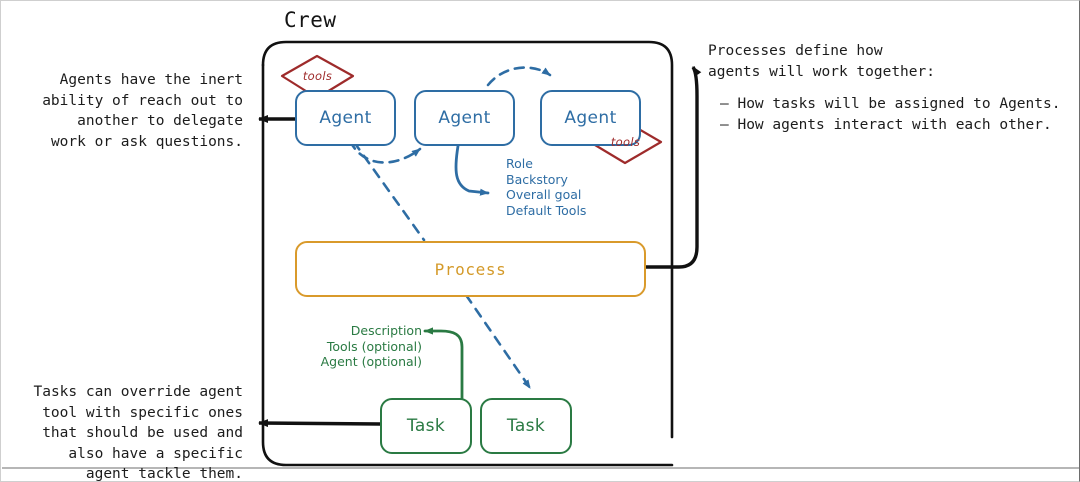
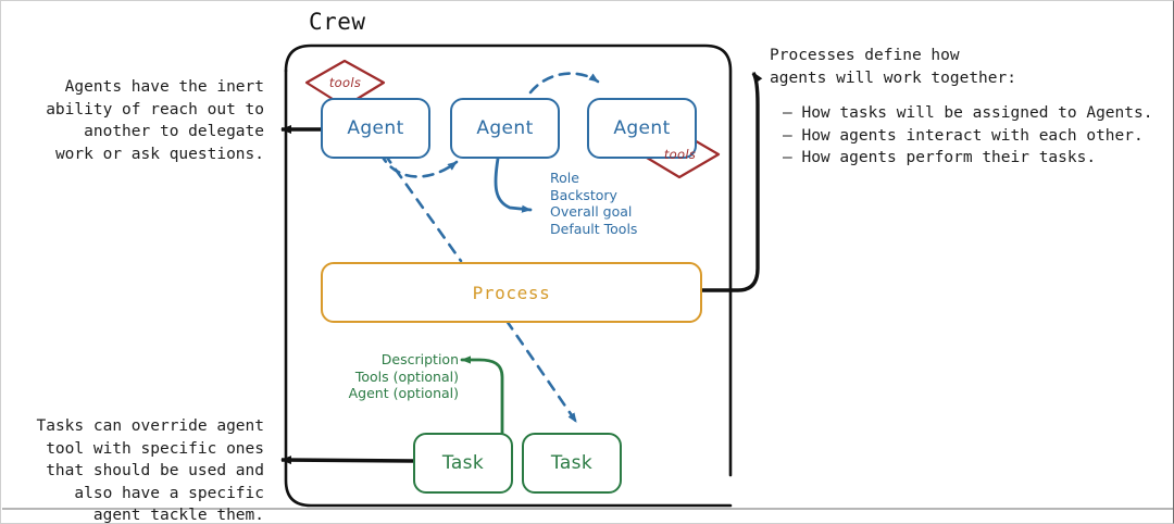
  Crew
  Agent
  Agent
  Agent
  tools
  tools
  Role
  Backstory
  Overall goal
  Default Tools
  Process
  Description
  Tools (optional)
  Agent (optional)
  Task
  Task
  Agents have the inert
  ability of reach out to
  another to delegate
  work or ask questions.
  Tasks can override agent
  tool with specific ones
  that should be used and
  also have a specific
  agent tackle them.
  Processes define how
  agents will work together:
  – How tasks will be assigned to Agents.
  – How agents interact with each other.
+ – How agents perform their tasks.
